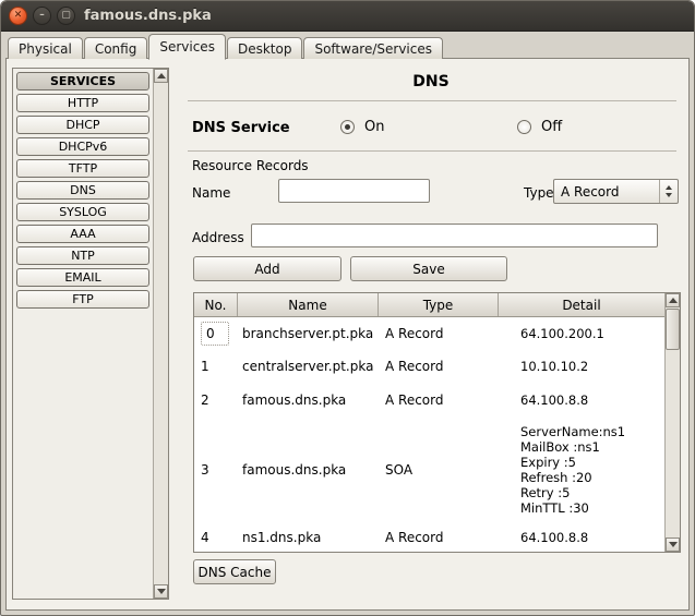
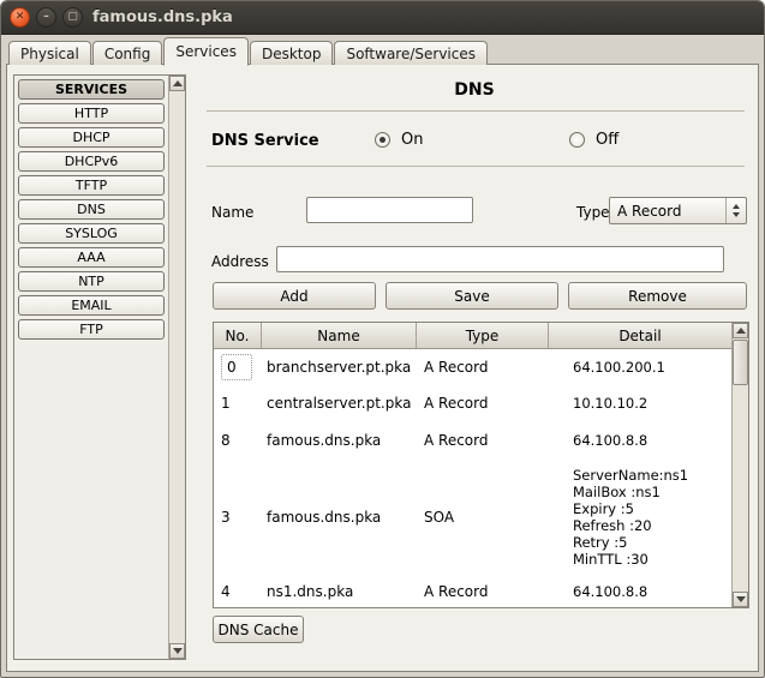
  ✕
  –
  ▢
  famous.dns.pka
  Physical
  Config
  Services
  Desktop
  Software/Services
  SERVICES
  HTTP
  DHCP
  DHCPv6
  TFTP
  DNS
  SYSLOG
  AAA
  NTP
  EMAIL
  FTP
  DNS
  DNS Service
  On
  Off
- Resource Records
  Name
  Type
  A Record
  Address
  Add
  Save
+ Remove
  No.
  Name
  Type
  Detail
  0
  branchserver.pt.pka
  A Record
  64.100.200.1
  1
  centralserver.pt.pka
  A Record
  10.10.10.2
- 2
+ 8
  famous.dns.pka
  A Record
  64.100.8.8
  3
  famous.dns.pka
  SOA
  ServerName:ns1
  MailBox :ns1
  Expiry :5
  Refresh :20
  Retry :5
  MinTTL :30
  4
  ns1.dns.pka
  A Record
  64.100.8.8
  DNS Cache
